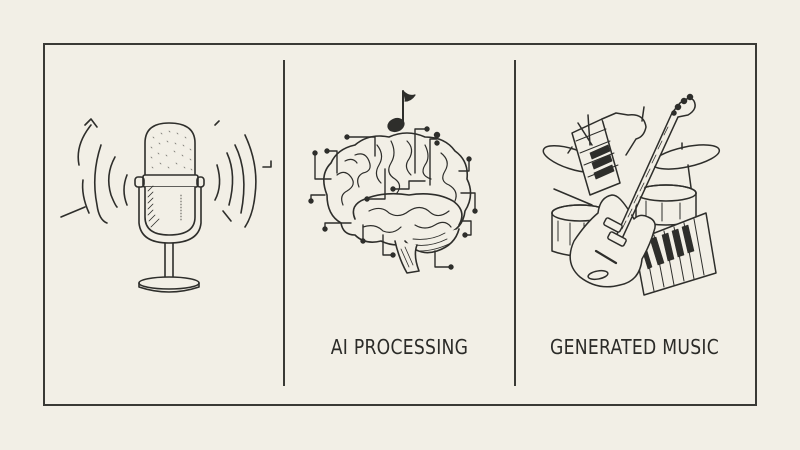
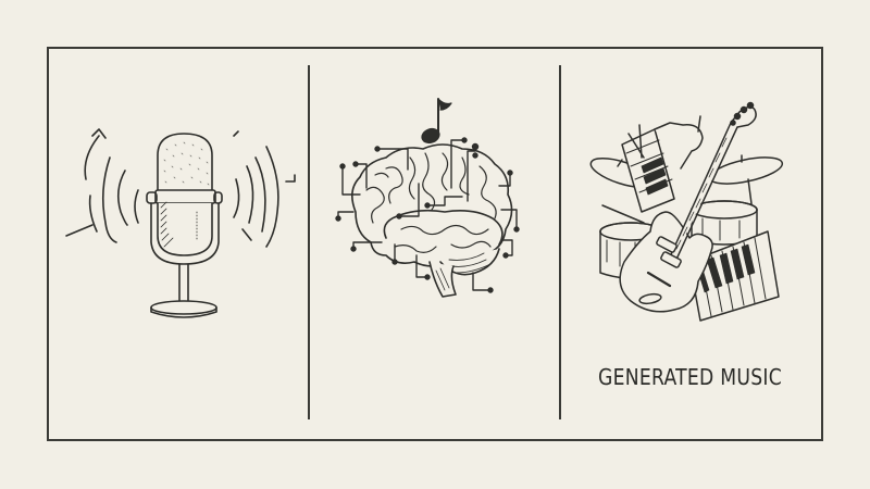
- AI PROCESSING
  GENERATED MUSIC
